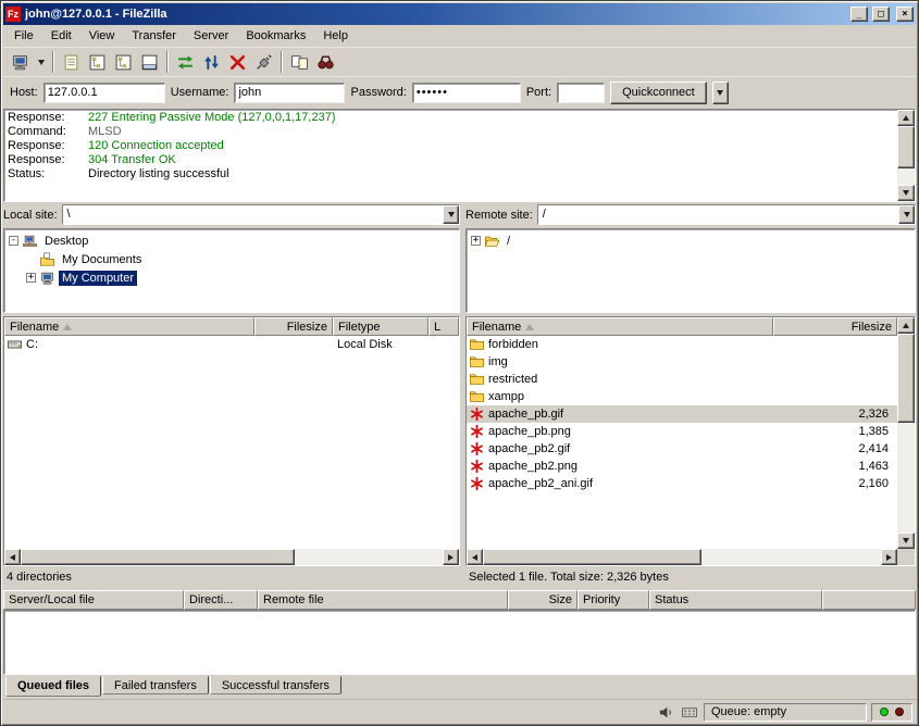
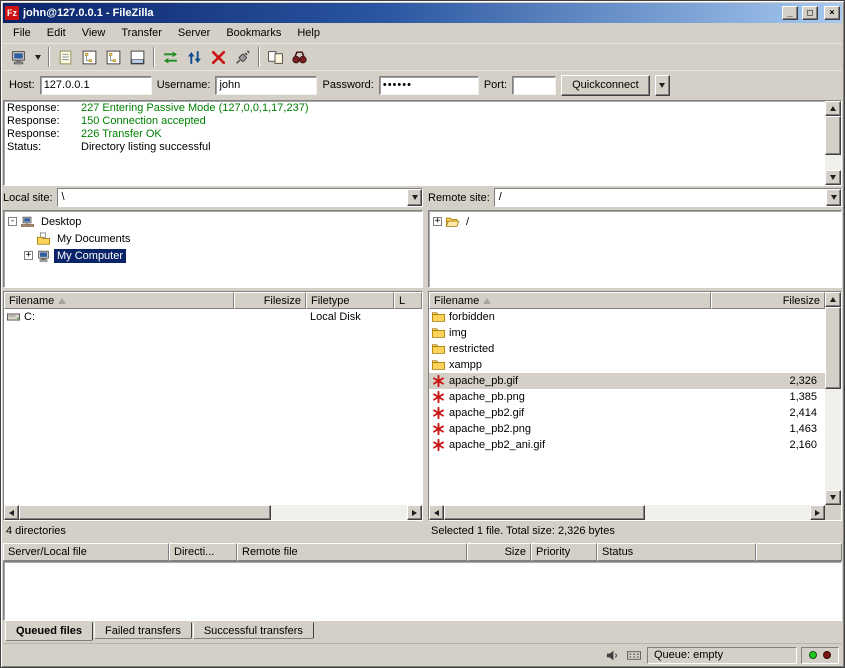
  Fz
  john@127.0.0.1 - FileZilla
  _
  □
  ×
  File
  Edit
  View
  Transfer
  Server
  Bookmarks
  Help
  Host:
  127.0.0.1
  Username:
  john
  Password:
  ••••••
  Port:
  Quickconnect
  Response: 227 Entering Passive Mode (127,0,0,1,17,237)
- Command: MLSD
- Response: 120 Connection accepted
+ Response: 150 Connection accepted
- Response: 304 Transfer OK
+ Response: 226 Transfer OK
  Status: Directory listing successful
  Local site:
  \
  -
  Desktop
  My Documents
  +
  My Computer
  Filename
  Filesize
  Filetype
  L
  C:
  Local Disk
  4 directories
  Remote site:
  /
  +
  /
  Filename
  Filesize
  forbidden
  img
  restricted
  xampp
  apache_pb.gif
  2,326
  apache_pb.png
  1,385
  apache_pb2.gif
  2,414
  apache_pb2.png
  1,463
  apache_pb2_ani.gif
  2,160
  Selected 1 file. Total size: 2,326 bytes
  Server/Local file
  Directi...
  Remote file
  Size
  Priority
  Status
  Queued files
  Failed transfers
  Successful transfers
  Queue: empty
